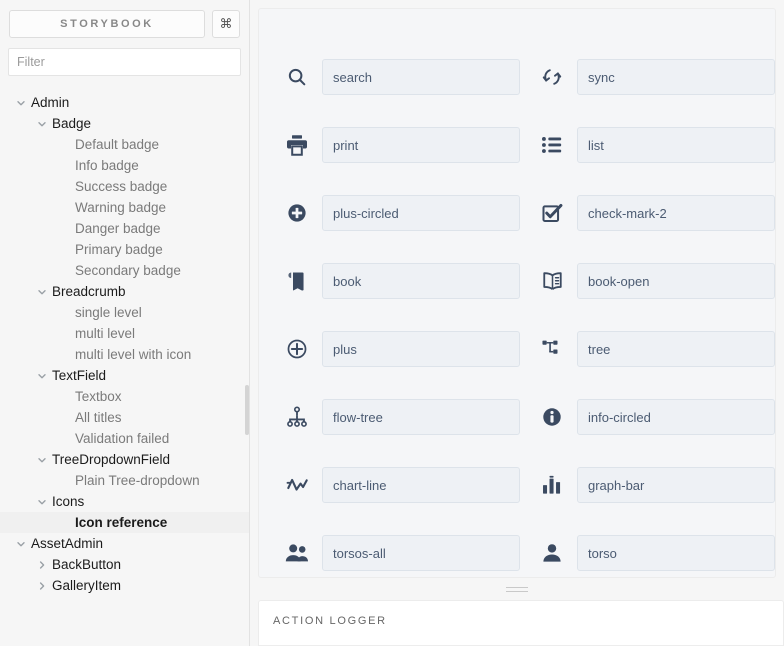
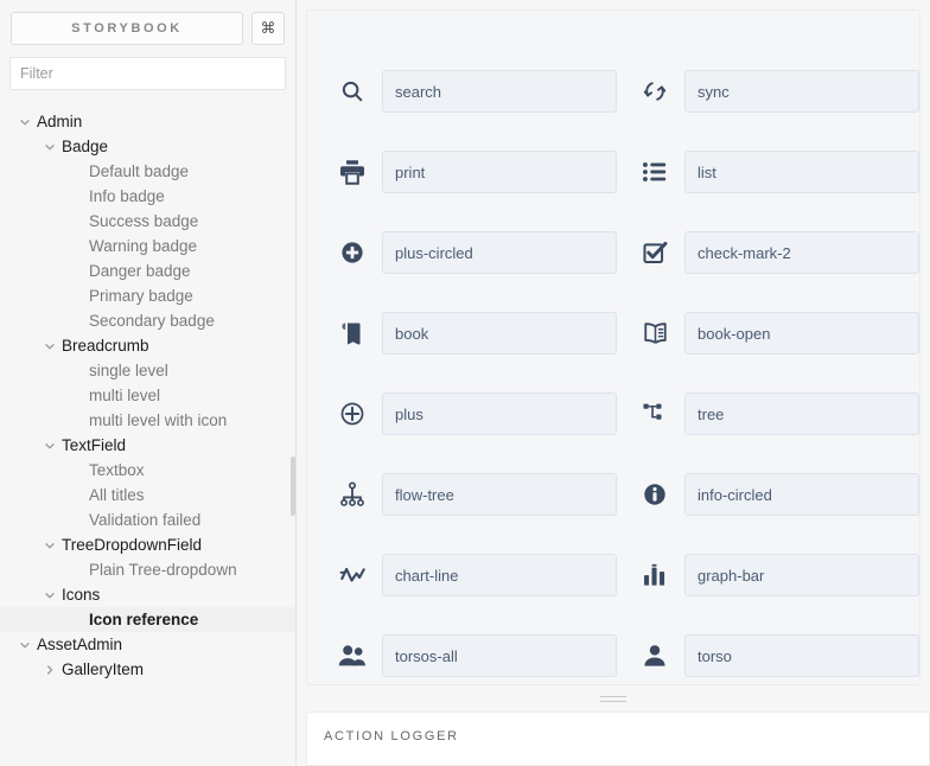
  STORYBOOK
  ⌘
  Filter
  Admin
  Badge
  Default badge
  Info badge
  Success badge
  Warning badge
  Danger badge
  Primary badge
  Secondary badge
  Breadcrumb
  single level
  multi level
  multi level with icon
  TextField
  Textbox
  All titles
  Validation failed
  TreeDropdownField
  Plain Tree-dropdown
  Icons
  Icon reference
  AssetAdmin
- BackButton
  GalleryItem
  search
  sync
  print
  list
  plus-circled
  check-mark-2
  book
  book-open
  plus
  tree
  flow-tree
  info-circled
  chart-line
  graph-bar
  torsos-all
  torso
  ACTION LOGGER
